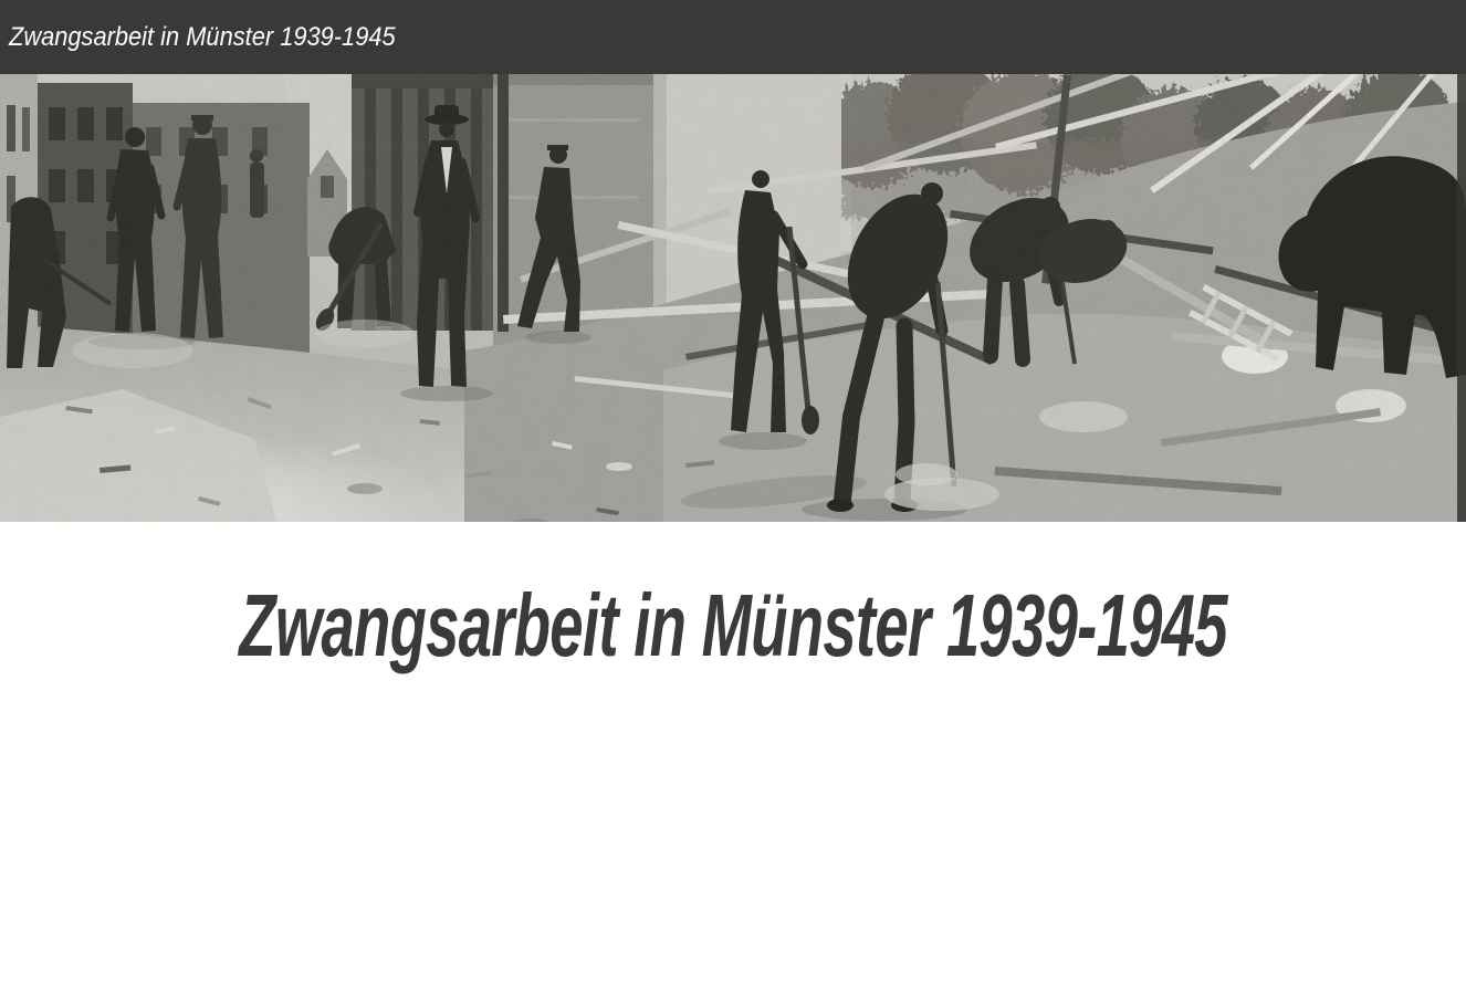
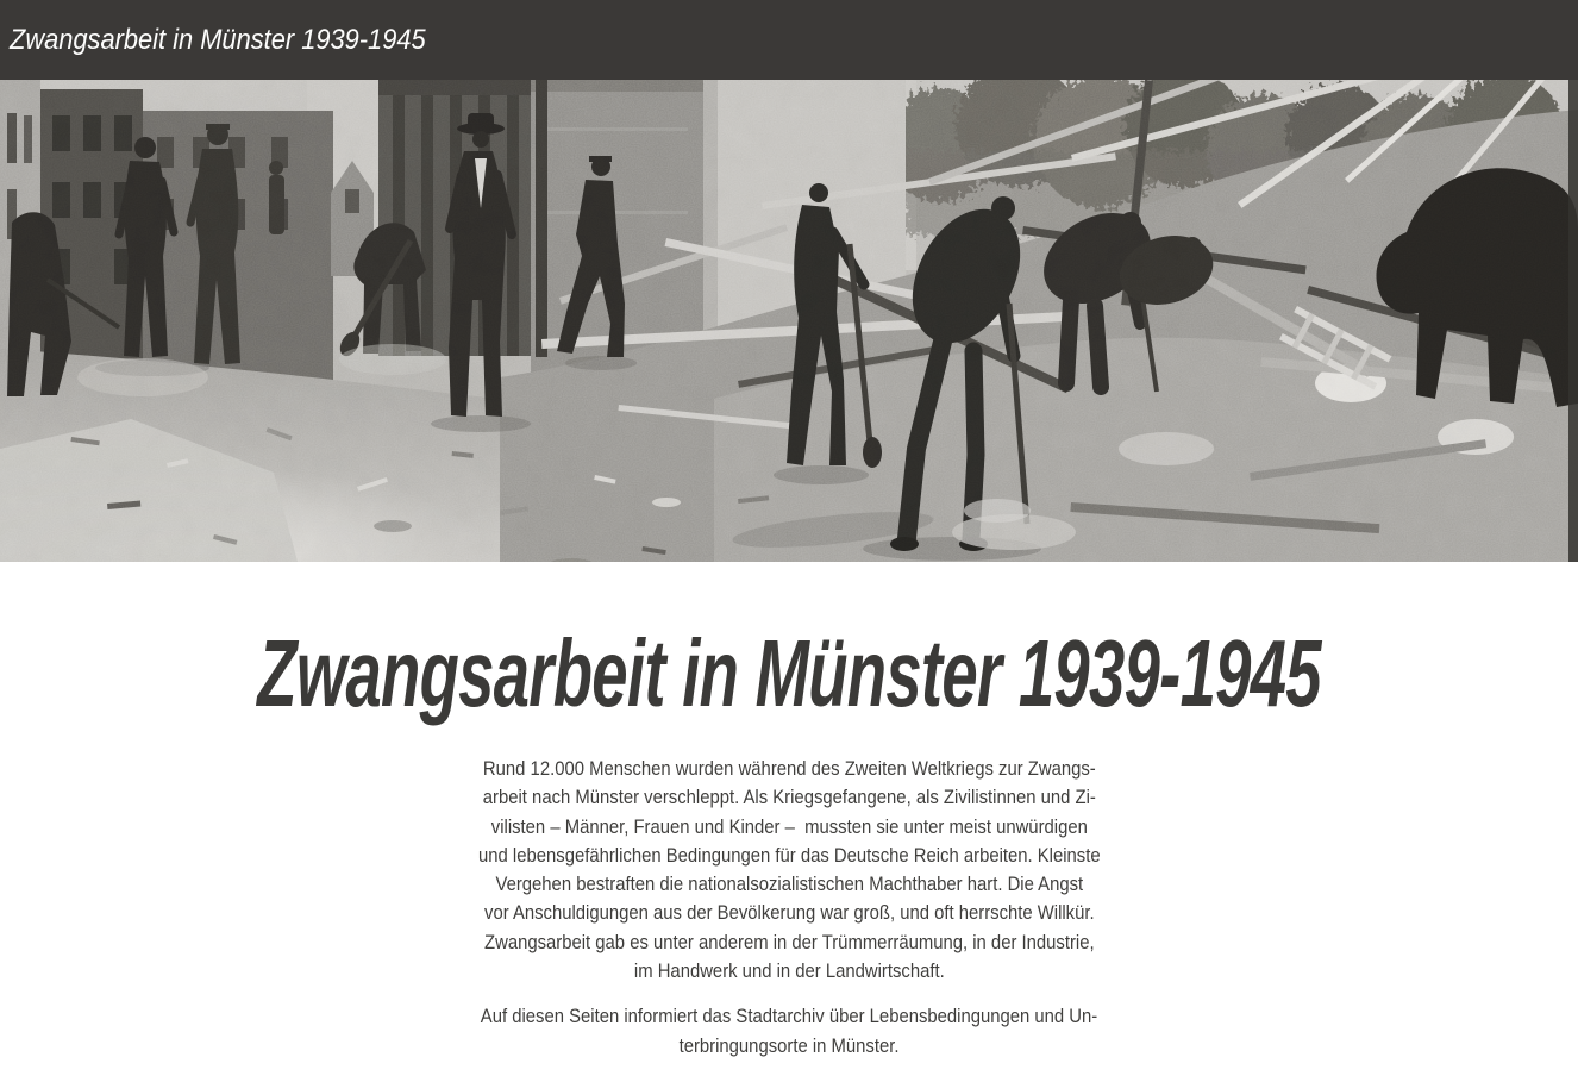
  Zwangsarbeit in Münster 1939-1945
  Zwangsarbeit in Münster 1939-1945
+ Rund 12.000 Menschen wurden während des Zweiten Weltkriegs zur Zwangs-
+ arbeit nach Münster verschleppt. Als Kriegsgefangene, als Zivilistinnen und Zi-
+ vilisten – Männer, Frauen und Kinder – mussten sie unter meist unwürdigen
+ und lebensgefährlichen Bedingungen für das Deutsche Reich arbeiten. Kleinste
+ Vergehen bestraften die nationalsozialistischen Machthaber hart. Die Angst
+ vor Anschuldigungen aus der Bevölkerung war groß, und oft herrschte Willkür.
+ Zwangsarbeit gab es unter anderem in der Trümmerräumung, in der Industrie,
+ im Handwerk und in der Landwirtschaft.
+ Auf diesen Seiten informiert das Stadtarchiv über Lebensbedingungen und Un-
+ terbringungsorte in Münster.
